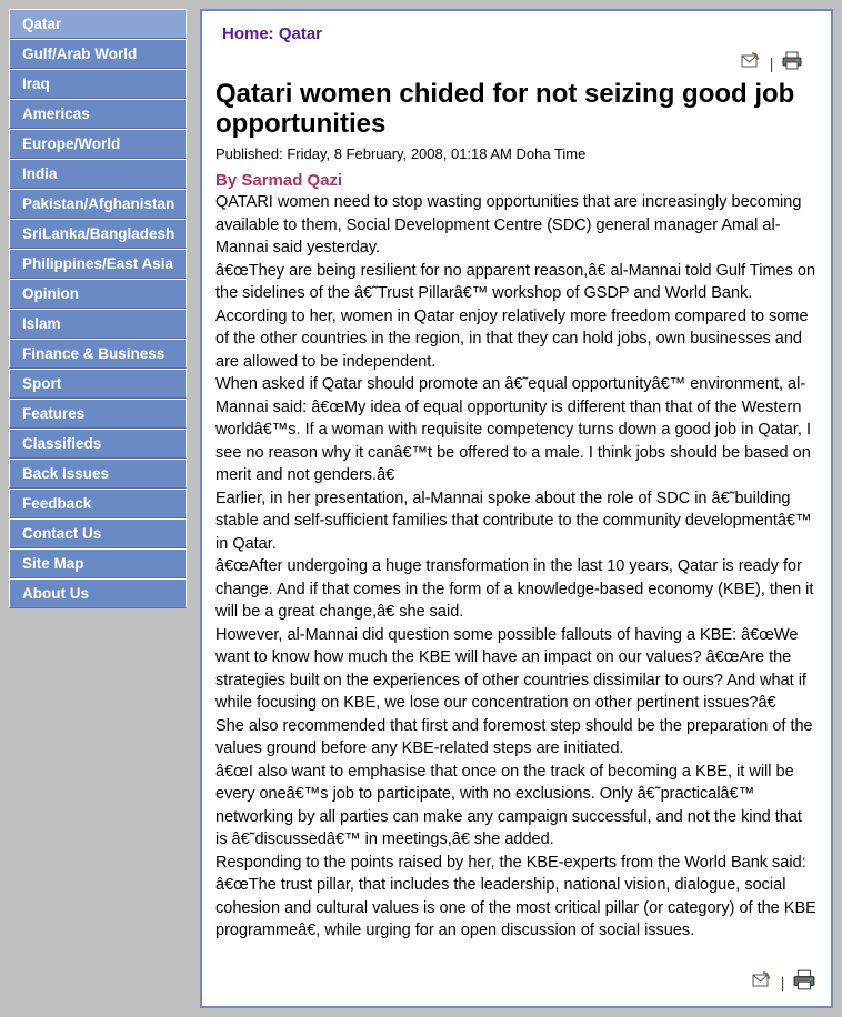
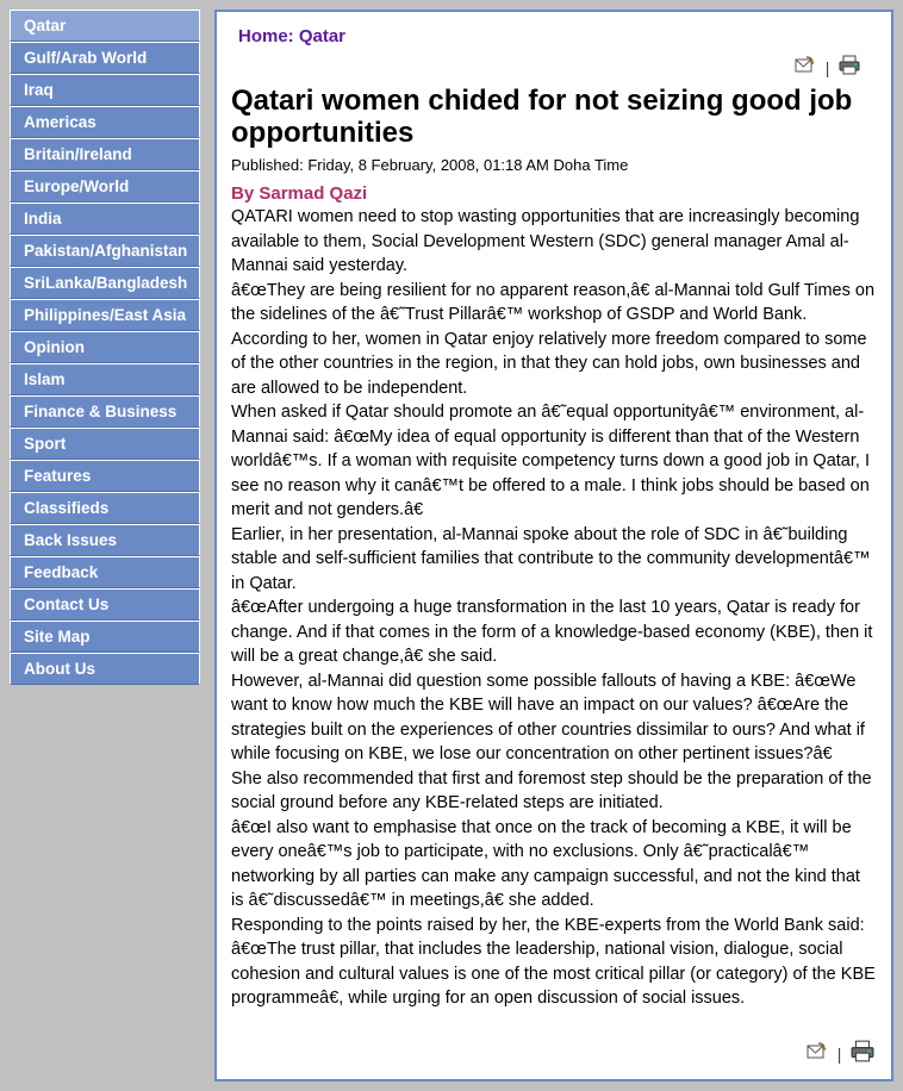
  Qatar
  Gulf/Arab World
  Iraq
  Americas
+ Britain/Ireland
  Europe/World
  India
  Pakistan/Afghanistan
  SriLanka/Bangladesh
  Philippines/East Asia
  Opinion
  Islam
  Finance & Business
  Sport
  Features
  Classifieds
  Back Issues
  Feedback
  Contact Us
  Site Map
  About Us
  Home: Qatar
  |
  Qatari women chided for not seizing good job opportunities
  Published: Friday, 8 February, 2008, 01:18 AM Doha Time
  By Sarmad Qazi
- QATARI women need to stop wasting opportunities that are increasingly becoming available to them, Social Development Centre (SDC) general manager Amal al-Mannai said yesterday.
+ QATARI women need to stop wasting opportunities that are increasingly becoming available to them, Social Development Western (SDC) general manager Amal al-Mannai said yesterday.
  â€œThey are being resilient for no apparent reason,â€ al-Mannai told Gulf Times on the sidelines of the â€˜Trust Pillarâ€™ workshop of GSDP and World Bank.
  According to her, women in Qatar enjoy relatively more freedom compared to some of the other countries in the region, in that they can hold jobs, own businesses and are allowed to be independent.
  When asked if Qatar should promote an â€˜equal opportunityâ€™ environment, al-Mannai said: â€œMy idea of equal opportunity is different than that of the Western worldâ€™s. If a woman with requisite competency turns down a good job in Qatar, I see no reason why it canâ€™t be offered to a male. I think jobs should be based on merit and not genders.â€
  Earlier, in her presentation, al-Mannai spoke about the role of SDC in â€˜building stable and self-sufficient families that contribute to the community developmentâ€™ in Qatar.
  â€œAfter undergoing a huge transformation in the last 10 years, Qatar is ready for change. And if that comes in the form of a knowledge-based economy (KBE), then it will be a great change,â€ she said.
  However, al-Mannai did question some possible fallouts of having a KBE: â€œWe want to know how much the KBE will have an impact on our values? â€œAre the strategies built on the experiences of other countries dissimilar to ours? And what if while focusing on KBE, we lose our concentration on other pertinent issues?â€
- She also recommended that first and foremost step should be the preparation of the values ground before any KBE-related steps are initiated.
+ She also recommended that first and foremost step should be the preparation of the social ground before any KBE-related steps are initiated.
  â€œI also want to emphasise that once on the track of becoming a KBE, it will be every oneâ€™s job to participate, with no exclusions. Only â€˜practicalâ€™ networking by all parties can make any campaign successful, and not the kind that is â€˜discussedâ€™ in meetings,â€ she added.
  Responding to the points raised by her, the KBE-experts from the World Bank said: â€œThe trust pillar, that includes the leadership, national vision, dialogue, social cohesion and cultural values is one of the most critical pillar (or category) of the KBE programmeâ€, while urging for an open discussion of social issues.
  |
